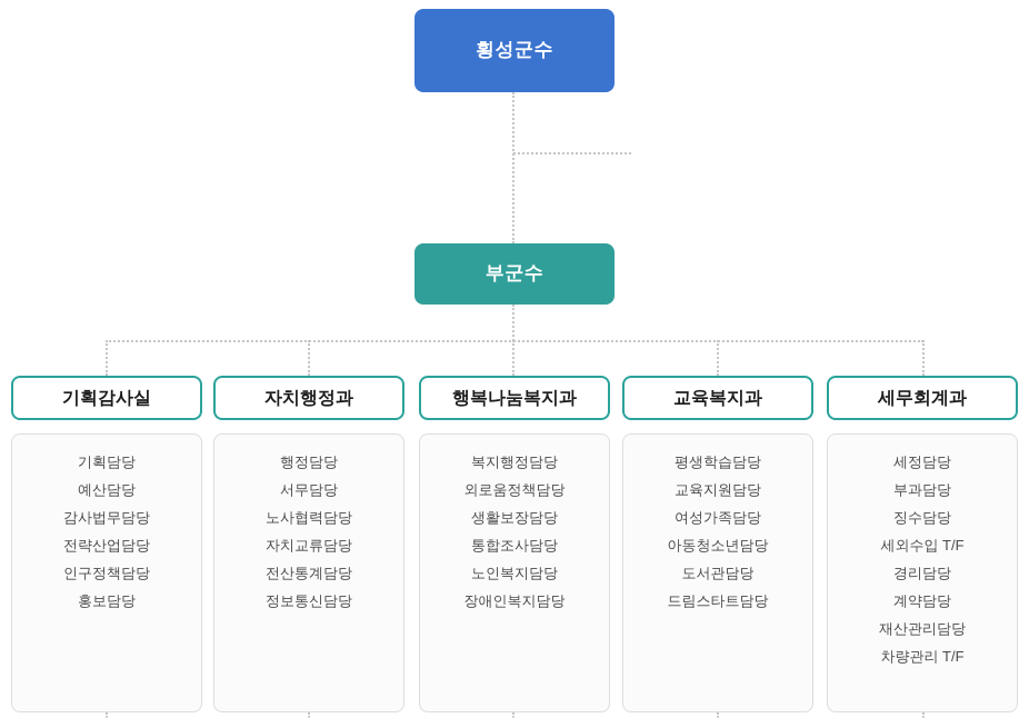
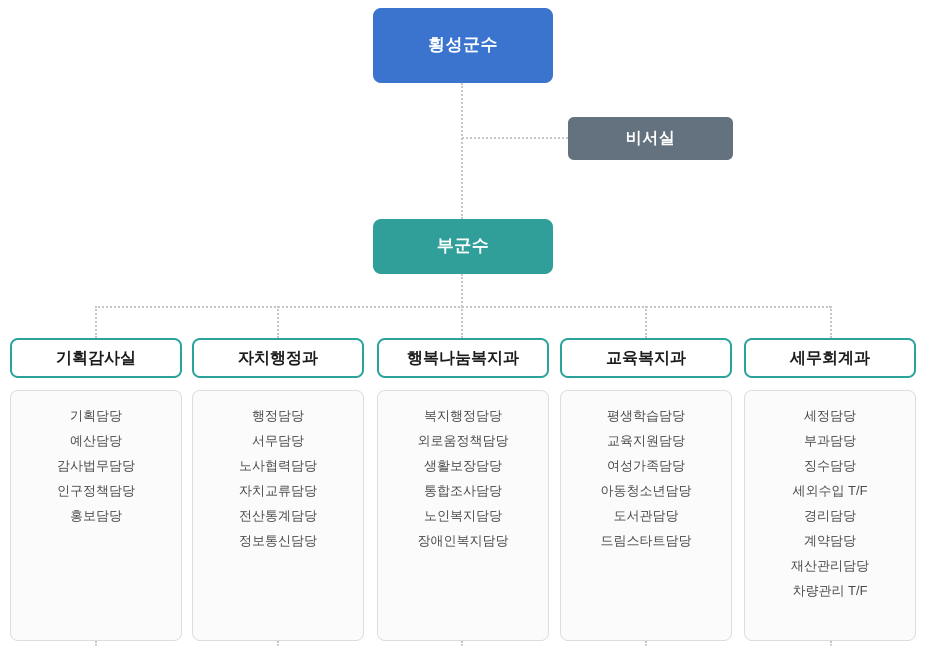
  횡성군수
+ 비서실
  부군수
  기획감사실
  자치행정과
  행복나눔복지과
  교육복지과
  세무회계과
  기획담당
  예산담당
  감사법무담당
- 전략산업담당
  인구정책담당
  홍보담당
  행정담당
  서무담당
  노사협력담당
  자치교류담당
  전산통계담당
  정보통신담당
  복지행정담당
  외로움정책담당
  생활보장담당
  통합조사담당
  노인복지담당
  장애인복지담당
  평생학습담당
  교육지원담당
  여성가족담당
  아동청소년담당
  도서관담당
  드림스타트담당
  세정담당
  부과담당
  징수담당
  세외수입 T/F
  경리담당
  계약담당
  재산관리담당
  차량관리 T/F
